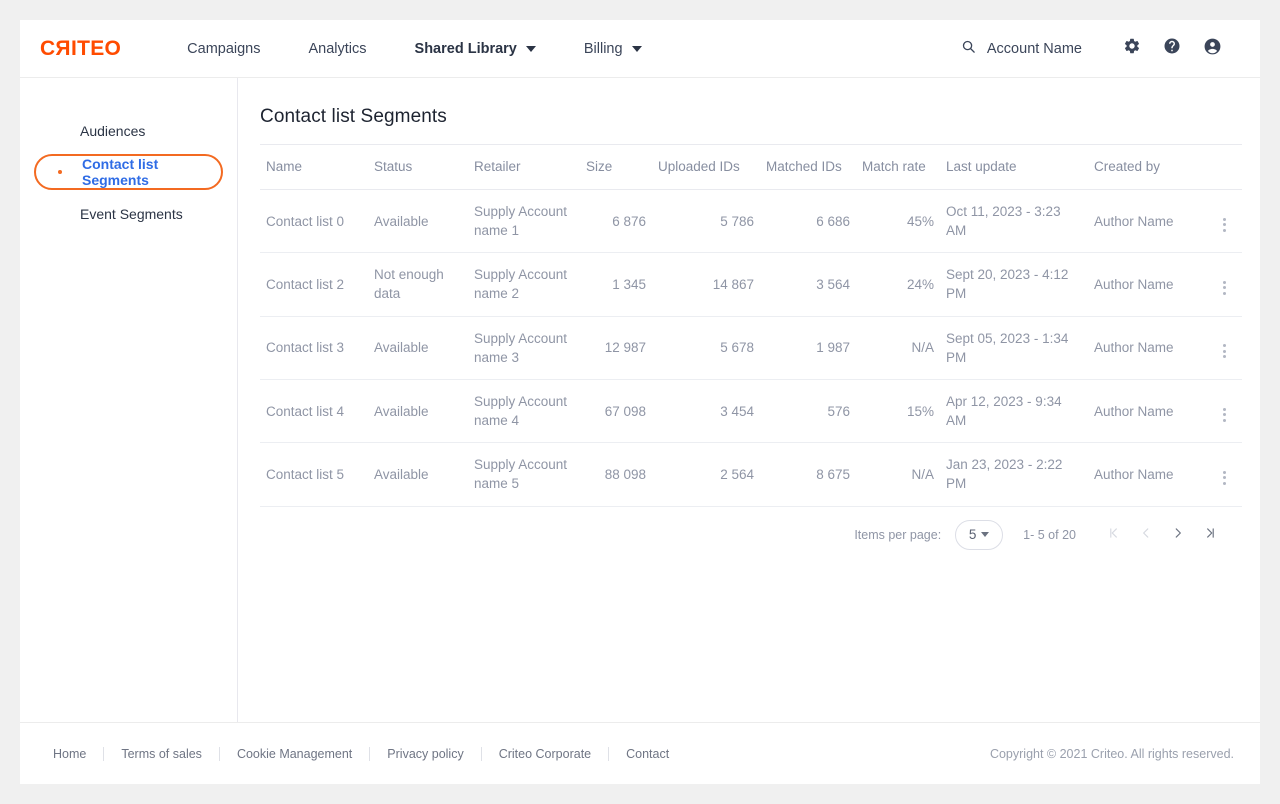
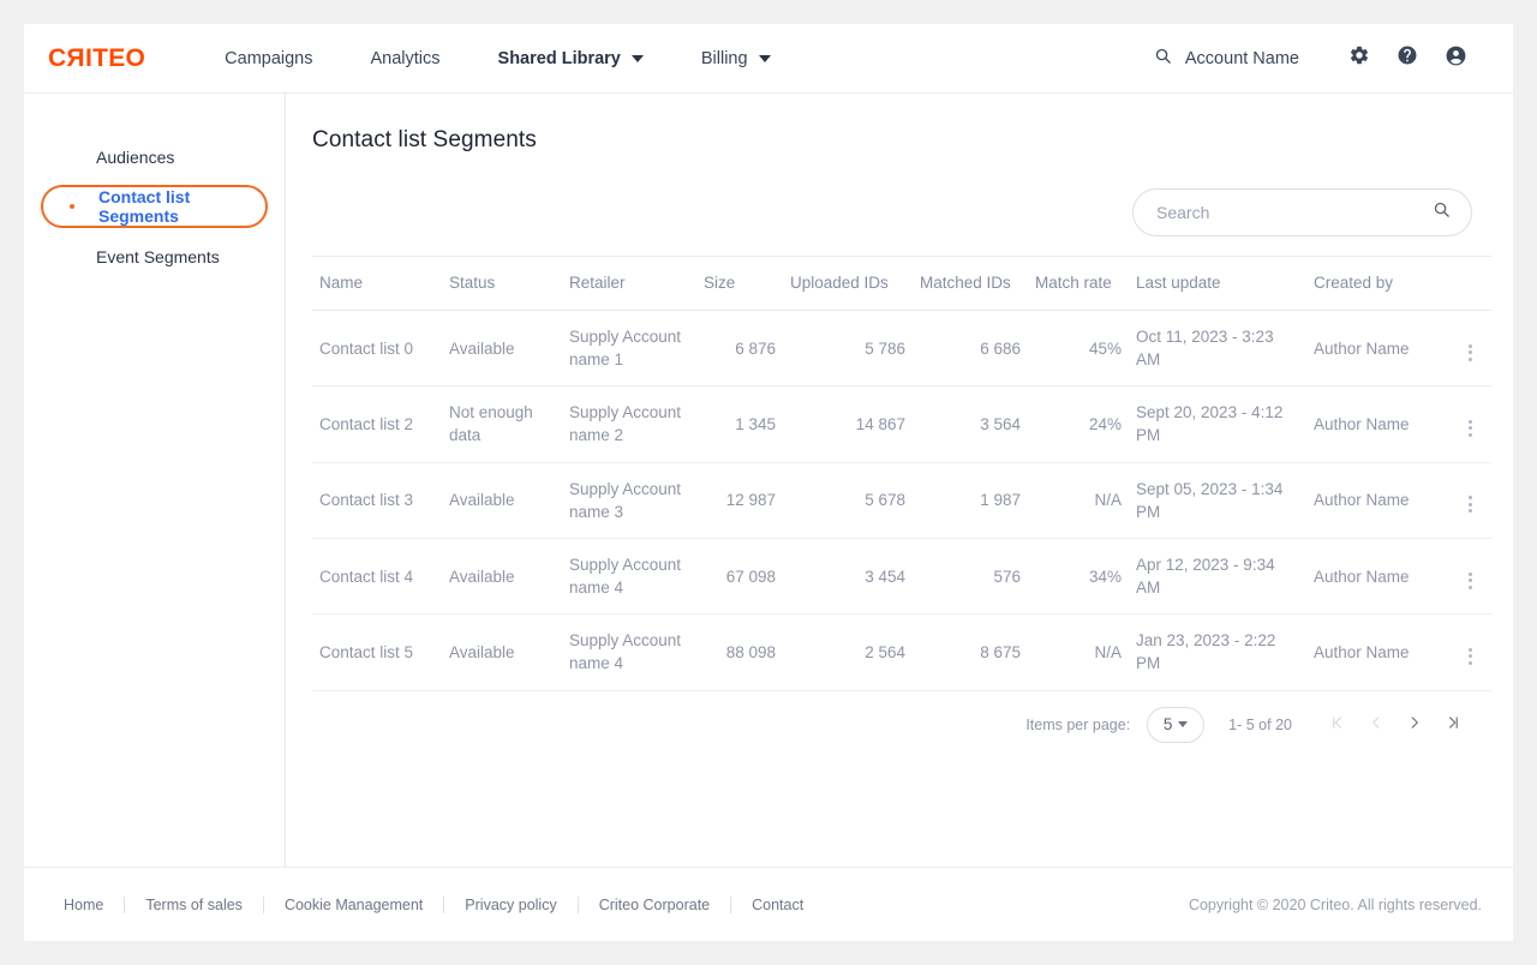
  C
  ITEO
  Campaigns
  Analytics
  Shared Library
  Billing
  Account Name
  Audiences
  Contact list Segments
  Event Segments
  Contact list Segments
+ Search
  Name	Status	Retailer	Size	Uploaded IDs	Matched IDs	Match rate	Last update	Created by
  Contact list 0	Available	Supply Account name 1	6 876	5 786	6 686	45%	Oct 11, 2023 - 3:23 AM	Author Name
  Contact list 2	Not enough data	Supply Account name 2	1 345	14 867	3 564	24%	Sept 20, 2023 - 4:12 PM	Author Name
  Contact list 3	Available	Supply Account name 3	12 987	5 678	1 987	N/A	Sept 05, 2023 - 1:34 PM	Author Name
- Contact list 4	Available	Supply Account name 4	67 098	3 454	576	15%	Apr 12, 2023 - 9:34 AM	Author Name
+ Contact list 4	Available	Supply Account name 4	67 098	3 454	576	34%	Apr 12, 2023 - 9:34 AM	Author Name
- Contact list 5	Available	Supply Account name 5	88 098	2 564	8 675	N/A	Jan 23, 2023 - 2:22 PM	Author Name
+ Contact list 5	Available	Supply Account name 4	88 098	2 564	8 675	N/A	Jan 23, 2023 - 2:22 PM	Author Name
  Items per page:
  5
  1- 5 of 20
  Home
  Terms of sales
  Cookie Management
  Privacy policy
  Criteo Corporate
  Contact
- Copyright © 2021 Criteo. All rights reserved.
+ Copyright © 2020 Criteo. All rights reserved.
